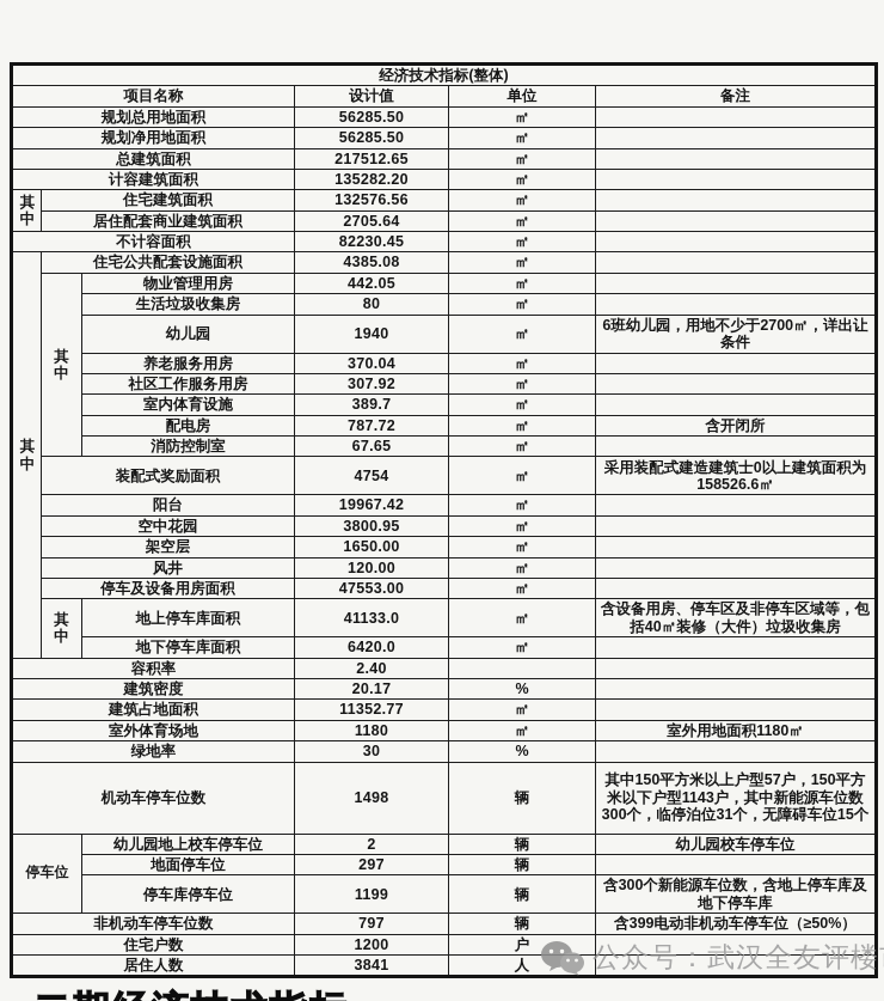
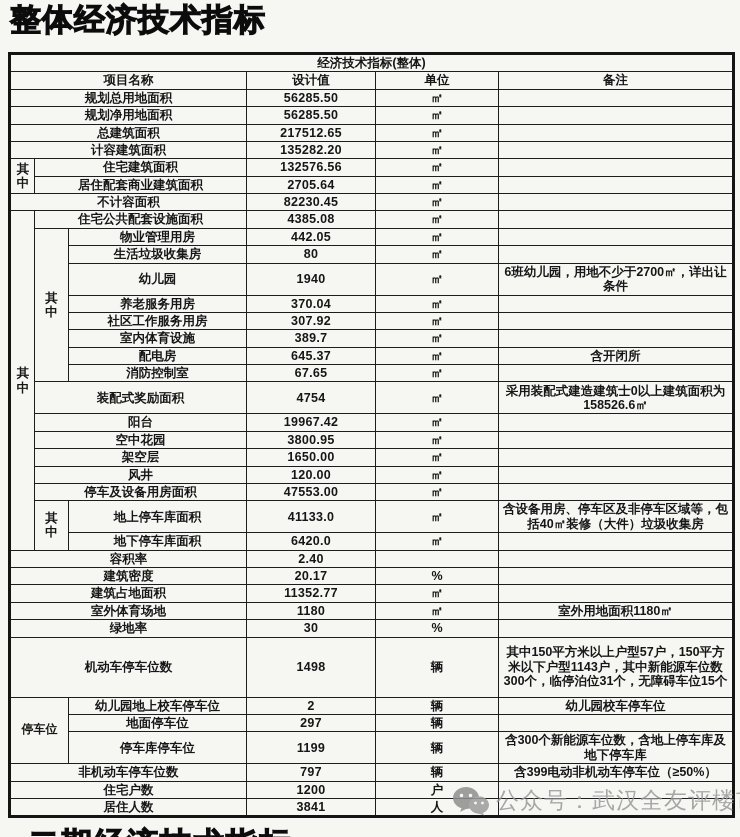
+ 整体经济技术指标
  经济技术指标(整体)
  项目名称	设计值	单位	备注
  规划总用地面积	56285.50	㎡
  规划净用地面积	56285.50	㎡
  总建筑面积	217512.65	㎡
  计容建筑面积	135282.20	㎡
  其中	住宅建筑面积	132576.56	㎡
  居住配套商业建筑面积	2705.64	㎡
  不计容面积	82230.45	㎡
  其中	住宅公共配套设施面积	4385.08	㎡
  其 中	物业管理用房	442.05	㎡
  生活垃圾收集房	80	㎡
  幼儿园	1940	㎡	6班幼儿园，用地不少于2700㎡，详出让条件
  养老服务用房	370.04	㎡
  社区工作服务用房	307.92	㎡
  室内体育设施	389.7	㎡
- 配电房	787.72	㎡	含开闭所
+ 配电房	645.37	㎡	含开闭所
  消防控制室	67.65	㎡
  装配式奖励面积	4754	㎡	采用装配式建造建筑士0以上建筑面积为158526.6㎡
  阳台	19967.42	㎡
  空中花园	3800.95	㎡
  架空层	1650.00	㎡
  风井	120.00	㎡
  停车及设备用房面积	47553.00	㎡
  其 中	地上停车库面积	41133.0	㎡	含设备用房、停车区及非停车区域等，包括40㎡装修（大件）垃圾收集房
  地下停车库面积	6420.0	㎡
  容积率	2.40
  建筑密度	20.17	%
  建筑占地面积	11352.77	㎡
  室外体育场地	1180	㎡	室外用地面积1180㎡
  绿地率	30	%
  机动车停车位数	1498	辆	其中150平方米以上户型57户，150平方米以下户型1143户，其中新能源车位数300个，临停泊位31个，无障碍车位15个
  停车位	幼儿园地上校车停车位	2	辆	幼儿园校车停车位
  地面停车位	297	辆
  停车库停车位	1199	辆	含300个新能源车位数，含地上停车库及地下停车库
  非机动车停车位数	797	辆	含399电动非机动车停车位（≥50%）
  住宅户数	1200	户
  居住人数	3841	人
  公众号：武汉全友评楼
